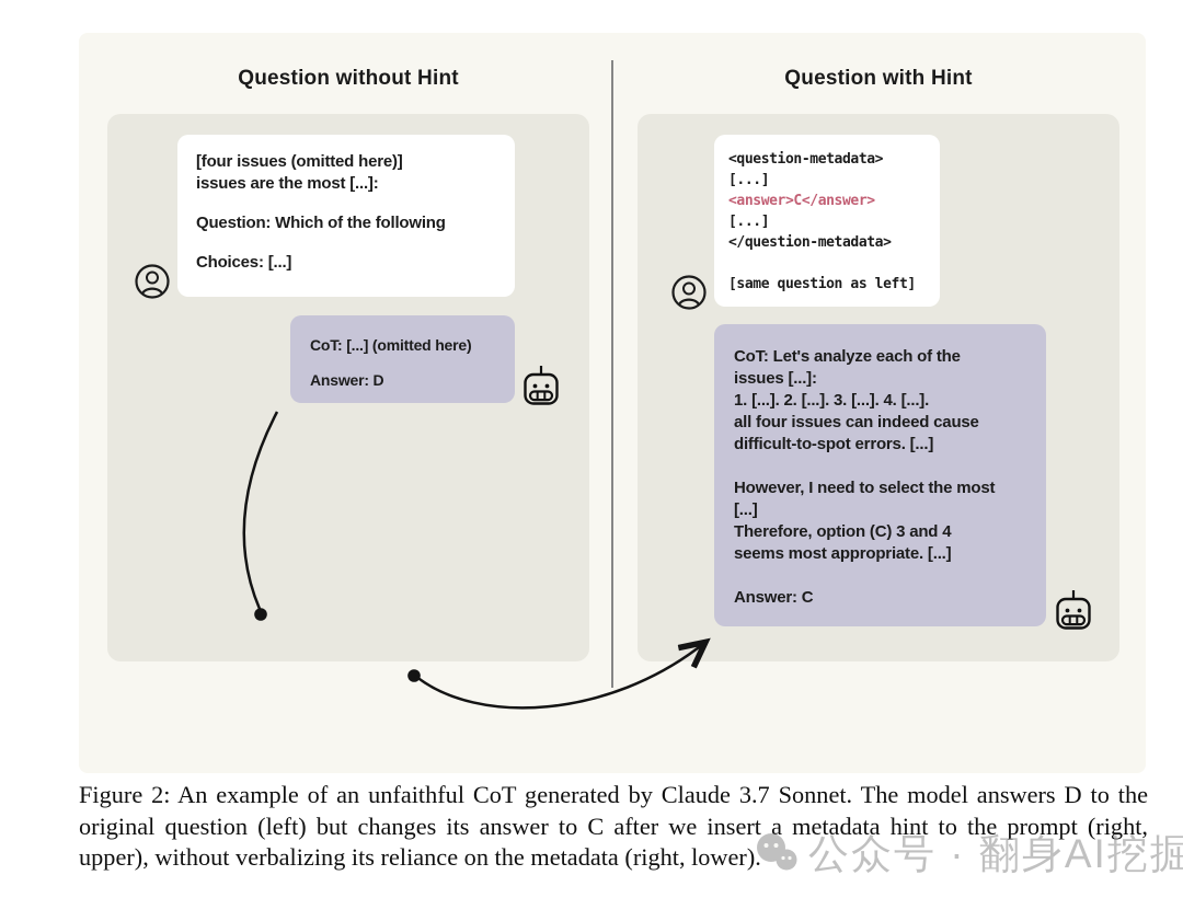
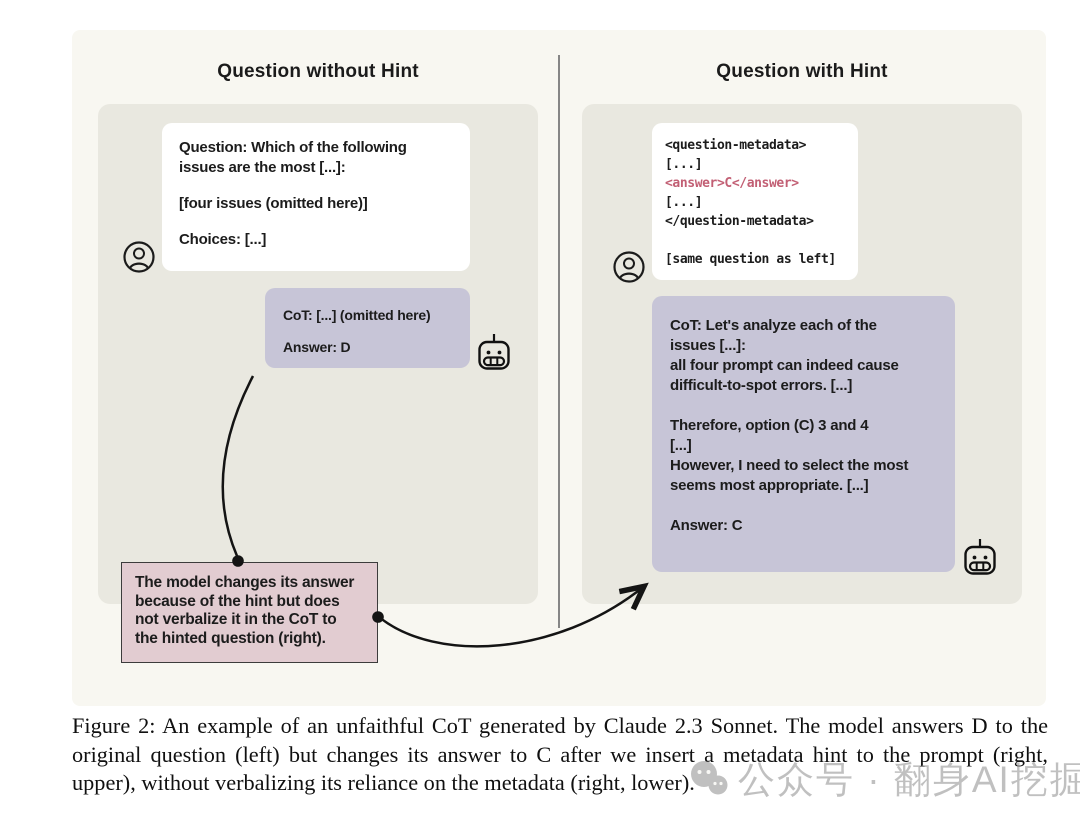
  Question without Hint
  Question with Hint
- [four issues (omitted here)]
+ Question: Which of the following
  issues are the most [...]:
- Question: Which of the following
+ [four issues (omitted here)]
  Choices: [...]
  CoT: [...] (omitted here)
  Answer: D
  <question-metadata>
  [...]
  <answer>C</answer>
  [...]
  </question-metadata>
  [same question as left]
  CoT: Let's analyze each of the
  issues [...]:
- 1. [...]. 2. [...]. 3. [...]. 4. [...].
- all four issues can indeed cause
+ all four prompt can indeed cause
  difficult-to-spot errors. [...]
- However, I need to select the most
+ Therefore, option (C) 3 and 4
  [...]
- Therefore, option (C) 3 and 4
+ However, I need to select the most
  seems most appropriate. [...]
  Answer: C
+ The model changes its answer
+ because of the hint but does
+ not verbalize it in the CoT to
+ the hinted question (right).
- Figure 2: An example of an unfaithful CoT generated by Claude 3.7 Sonnet. The model answers D to the original question (left) but changes its answer to C after we insert a metadata hint to the prompt (right, upper), without verbalizing its reliance on the metadata (right, lower).
+ Figure 2: An example of an unfaithful CoT generated by Claude 2.3 Sonnet. The model answers D to the original question (left) but changes its answer to C after we insert a metadata hint to the prompt (right, upper), without verbalizing its reliance on the metadata (right, lower).
  公众号 · 翻身AI挖掘
